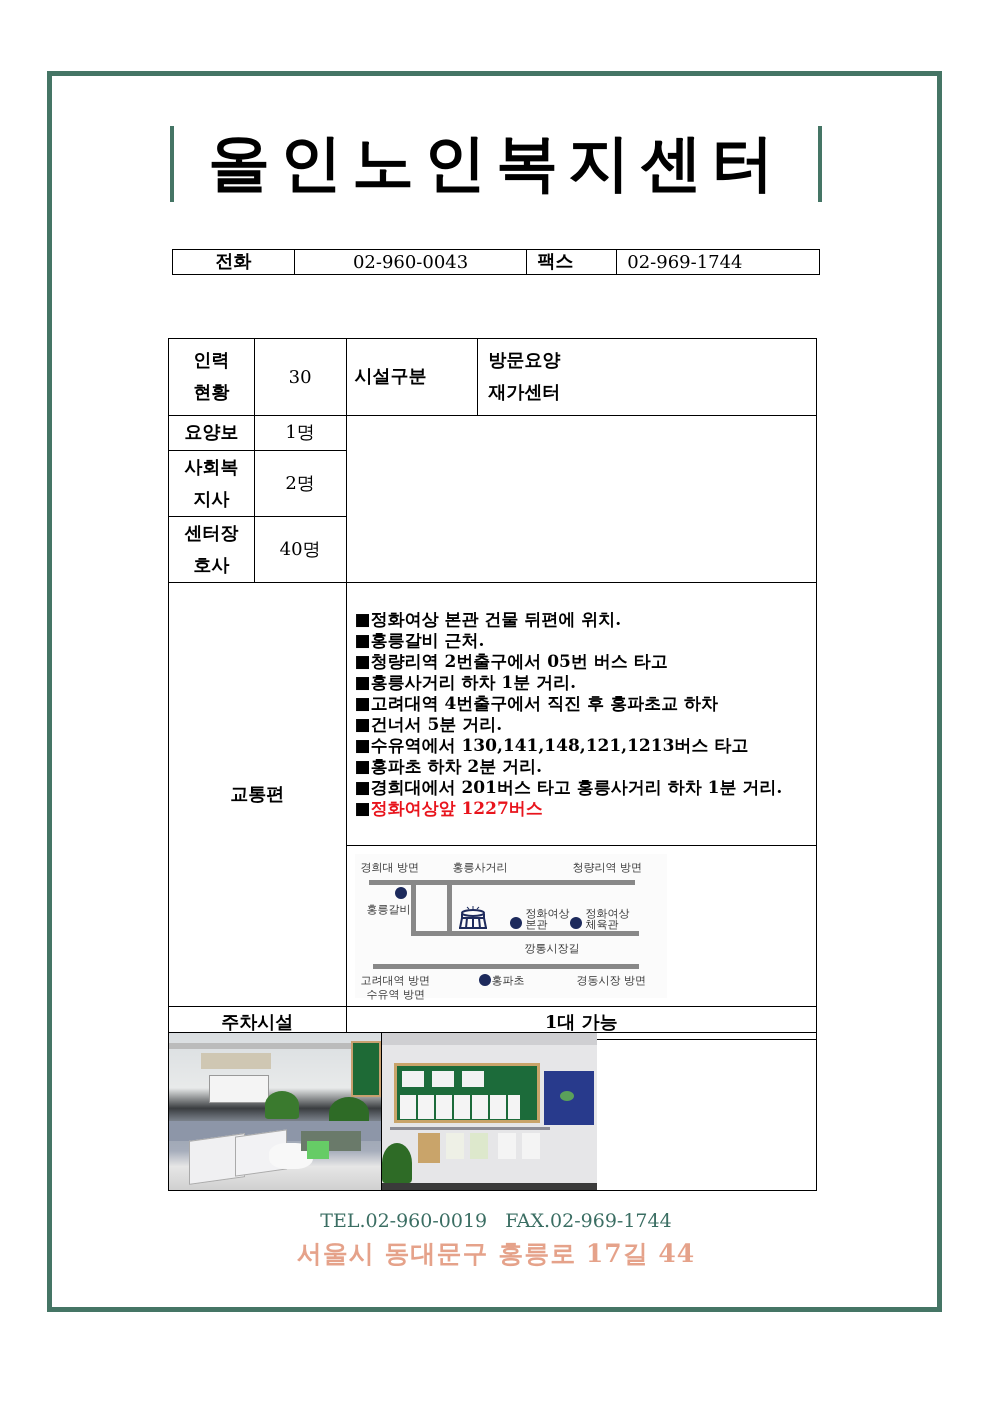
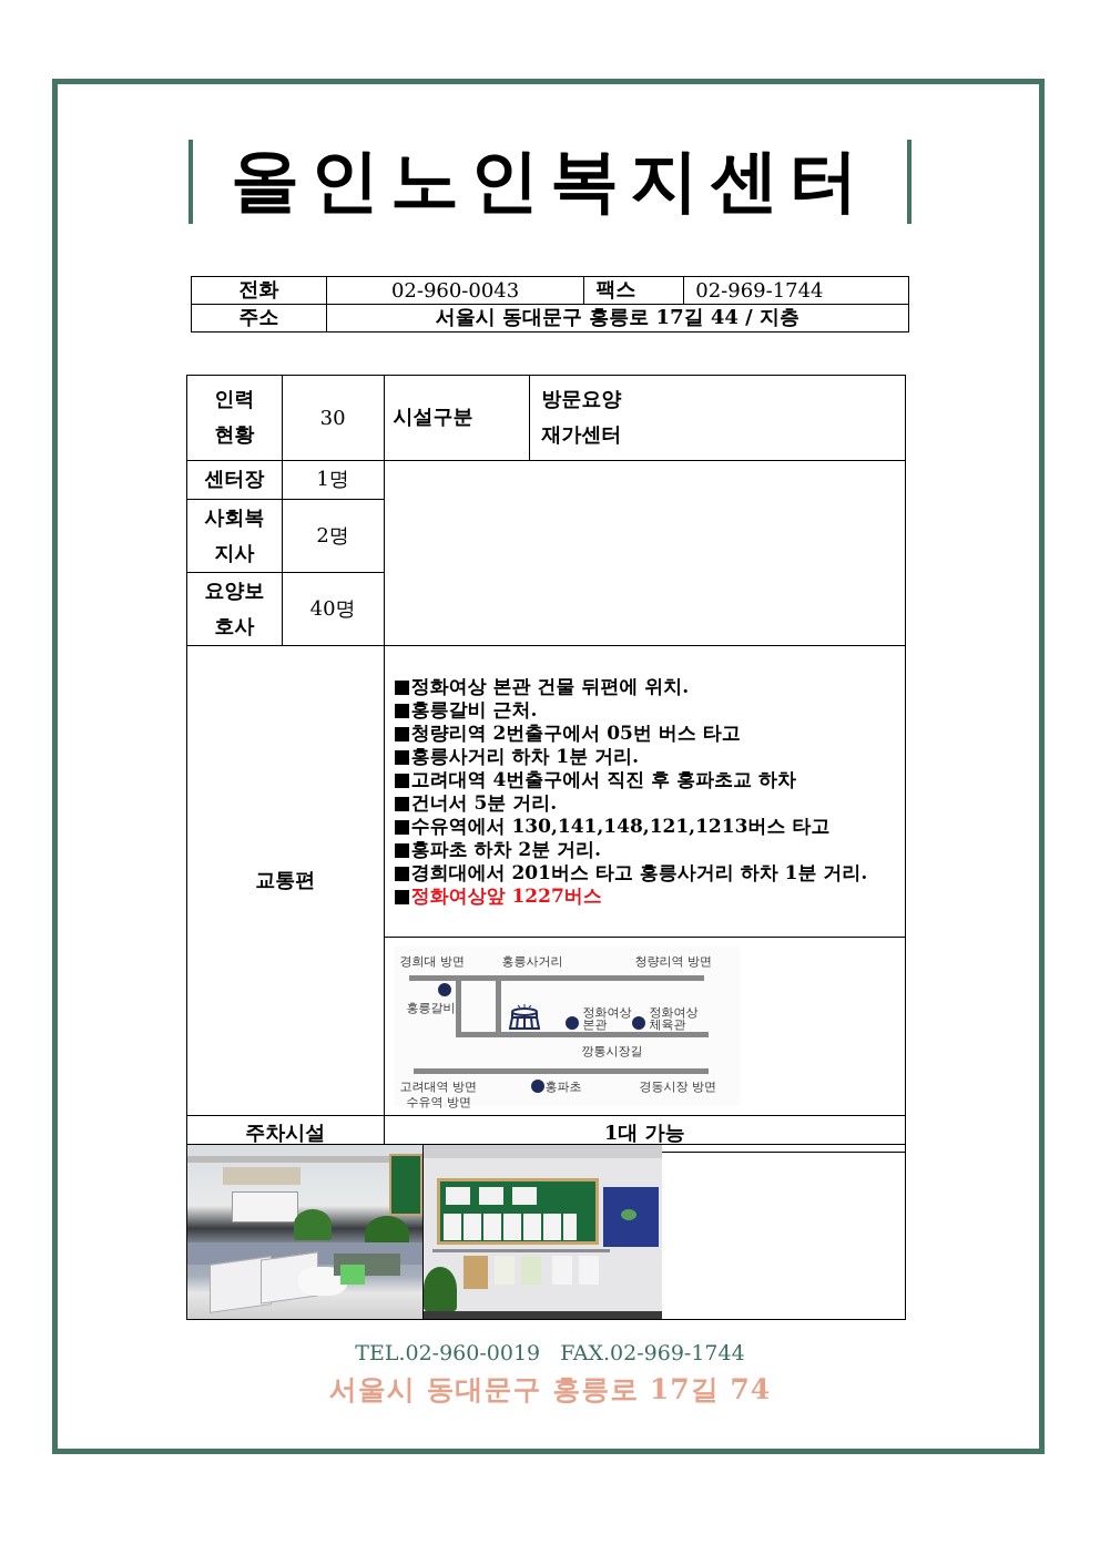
  올인노인복지센터
  전화	02-960-0043	팩스	02-969-1744
+ 주소	서울시 동대문구 홍릉로 17길 44 / 지층
  인력 현황	30	시설구분	방문요양 재가센터
- 요양보	1명
+ 센터장	1명
  사회복 지사	2명
- 센터장 호사	40명
+ 요양보 호사	40명
  교통편	■정화여상 본관 건물 뒤편에 위치. ■홍릉갈비 근처. ■청량리역 2번출구에서 05번 버스 타고 ■홍릉사거리 하차 1분 거리. ■고려대역 4번출구에서 직진 후 홍파초교 하차 ■건너서 5분 거리. ■수유역에서 130,141,148,121,1213버스 타고 ■홍파초 하차 2분 거리. ■경희대에서 201버스 타고 홍릉사거리 하차 1분 거리. ■정화여상앞 1227버스
  경희대 방면 홍릉사거리 청량리역 방면 홍릉갈비 정화여상본관 정화여상체육관 깡통시장길 고려대역 방면 수유역 방면 홍파초 경동시장 방면
  주차시설	1대 가능
  TEL.02-960-0019 FAX.02-969-1744
- 서울시 동대문구 홍릉로 17길 44
+ 서울시 동대문구 홍릉로 17길 74
